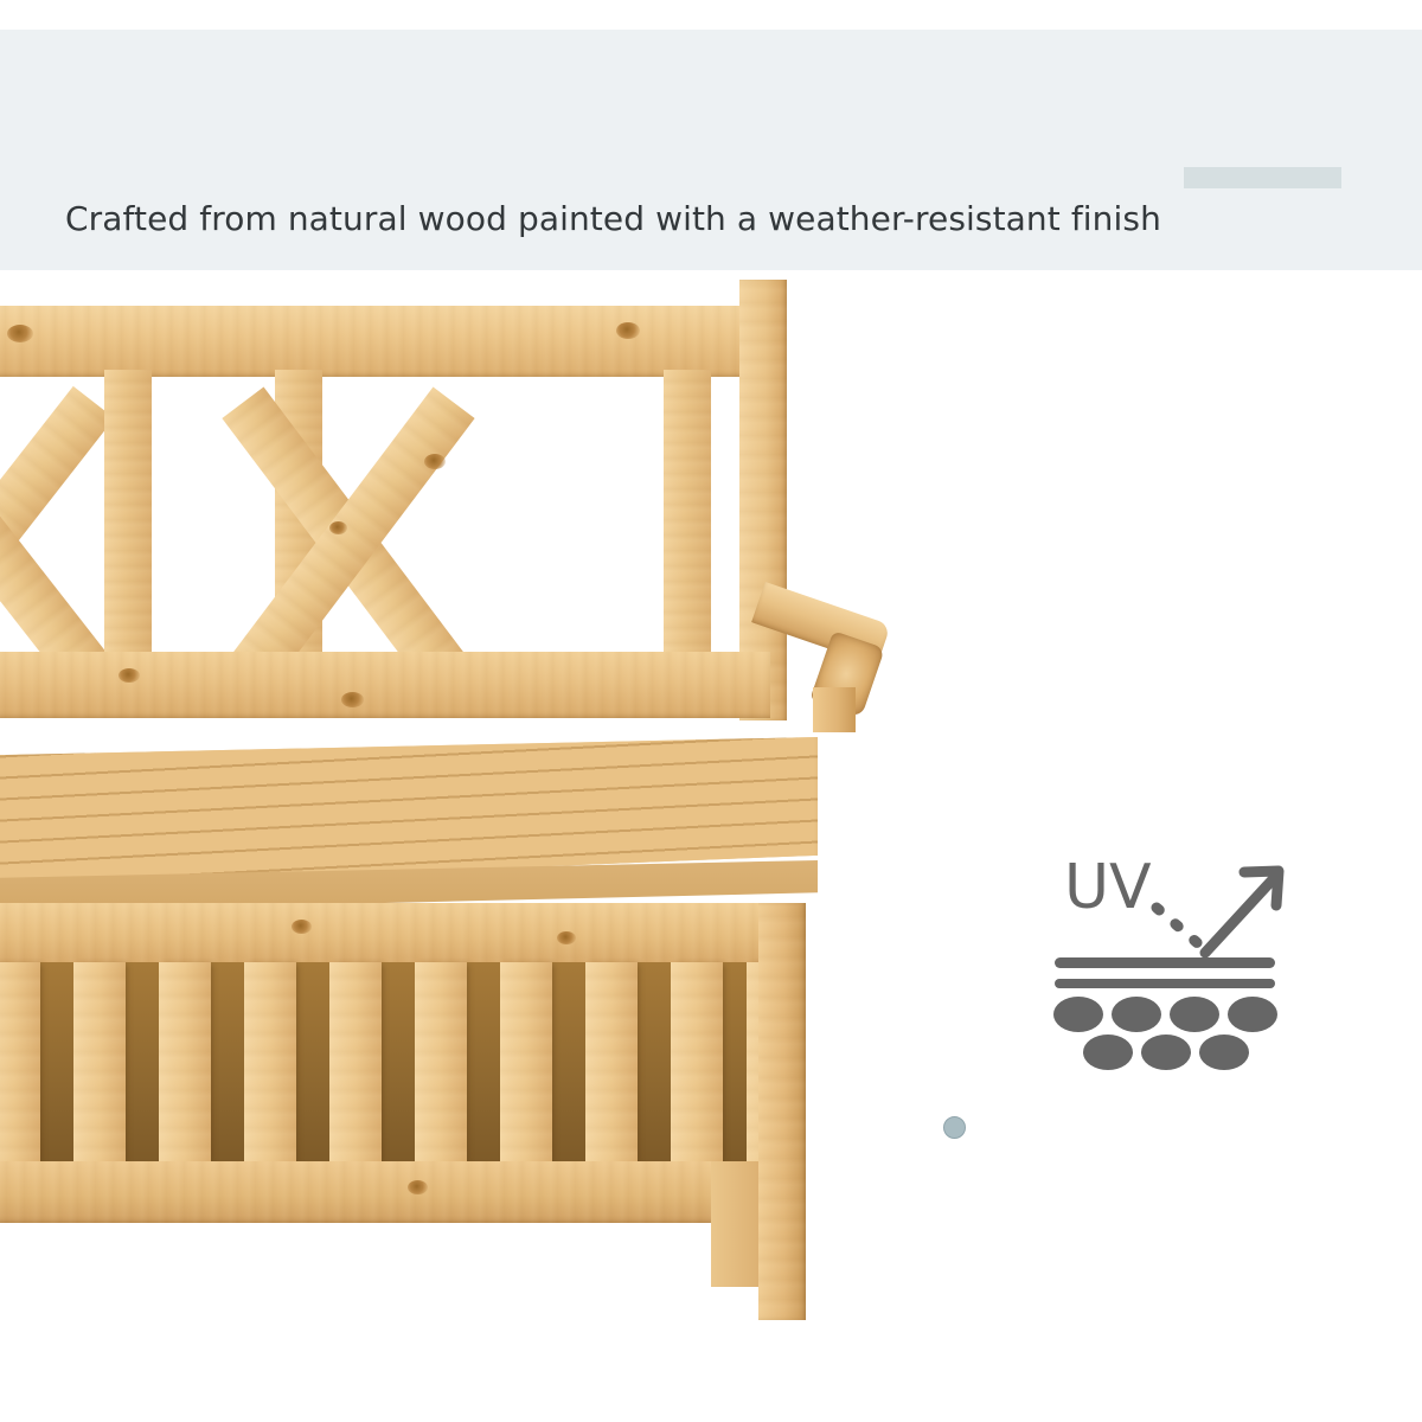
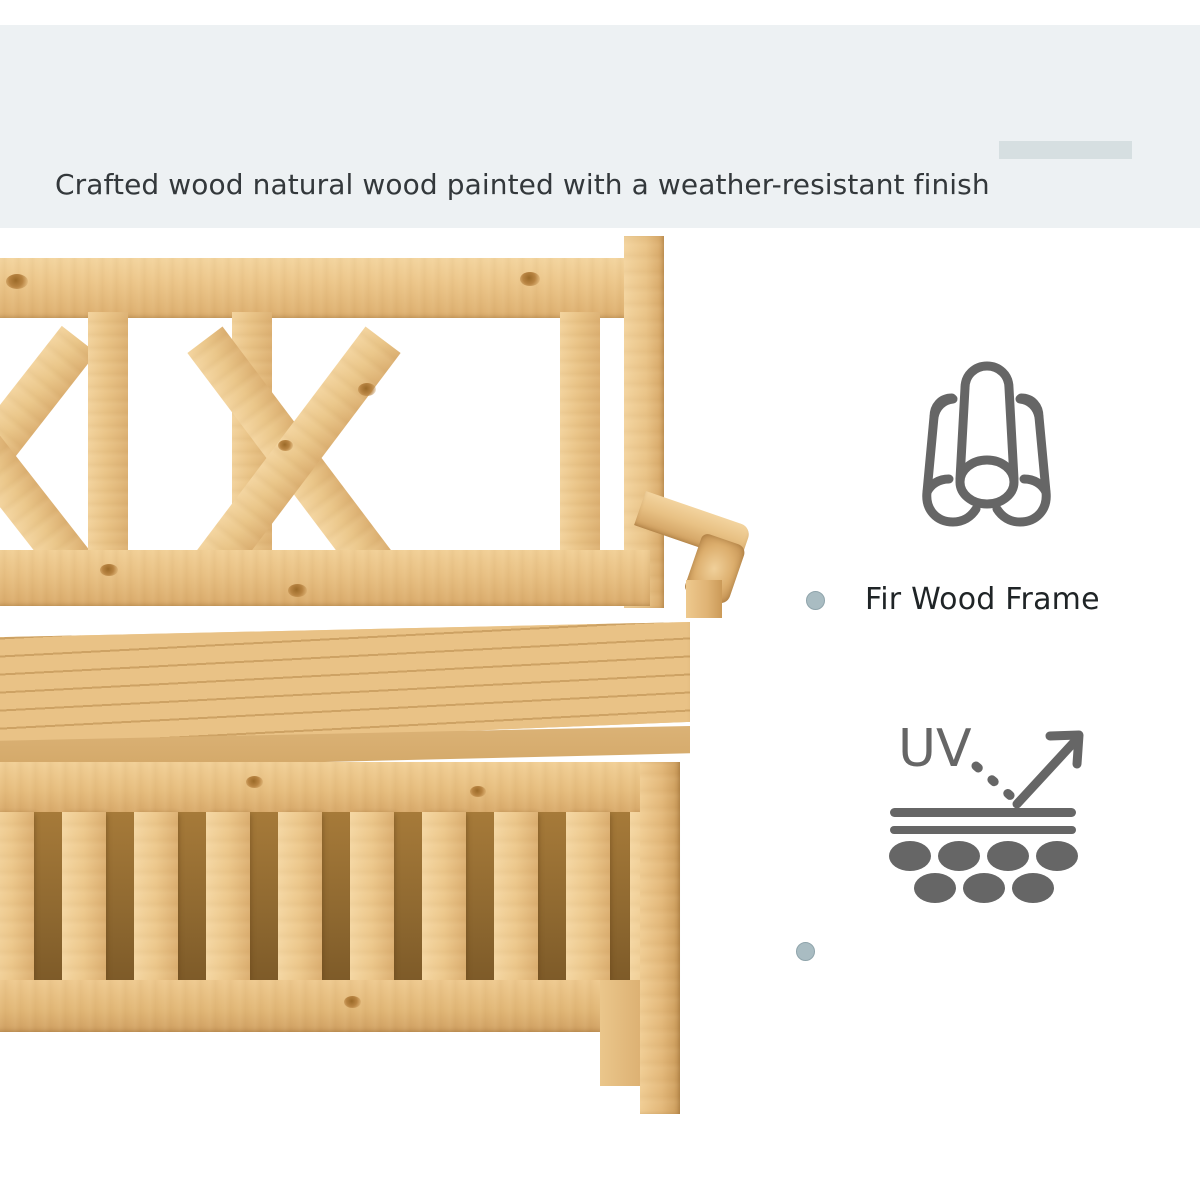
- Crafted from natural wood painted with a weather-resistant finish
+ Crafted wood natural wood painted with a weather-resistant finish
+ Fir Wood Frame
  UV
